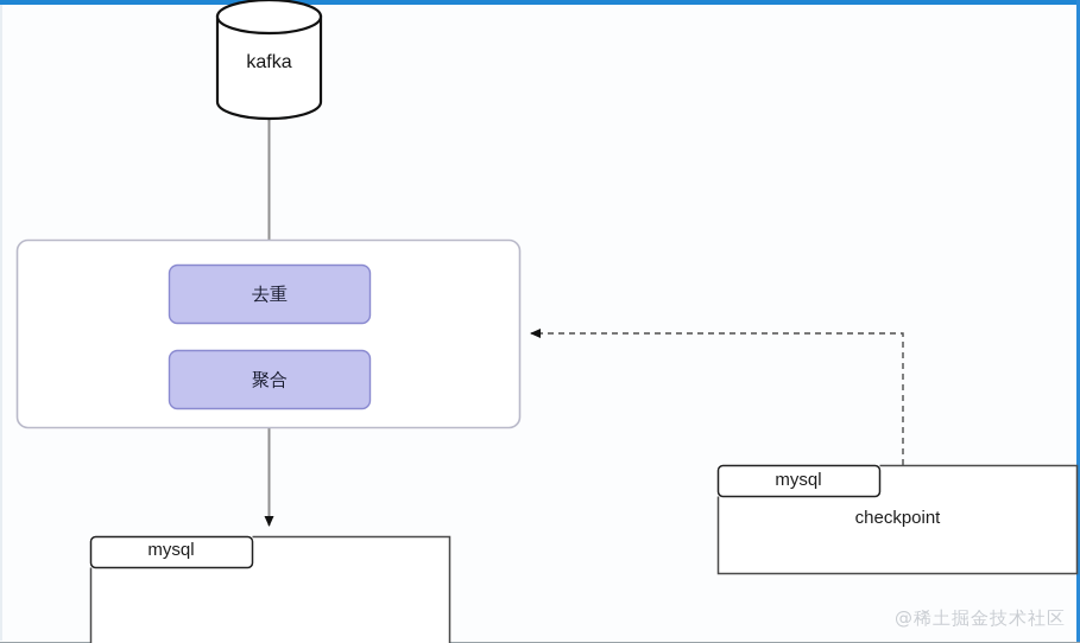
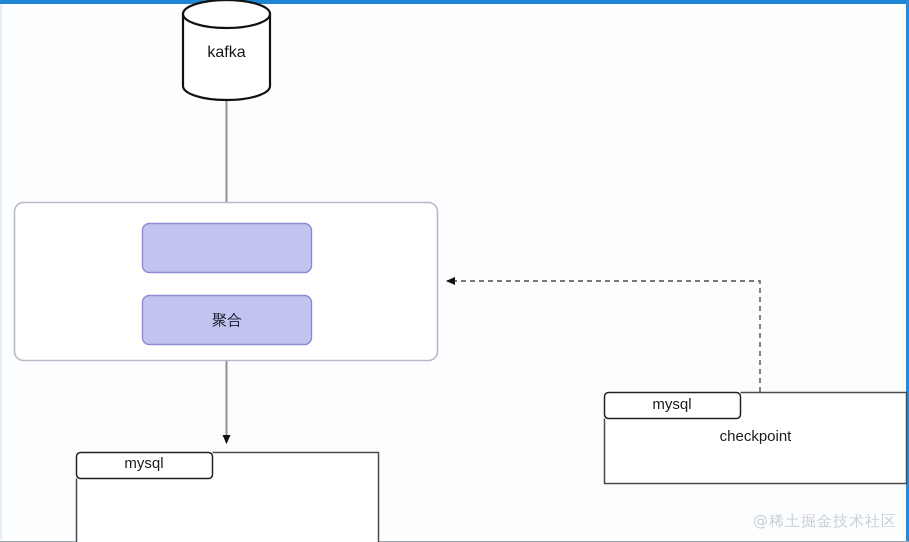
  kafka
- 去重
  聚合
  mysql
  mysql
  checkpoint
  @稀土掘金技术社区
